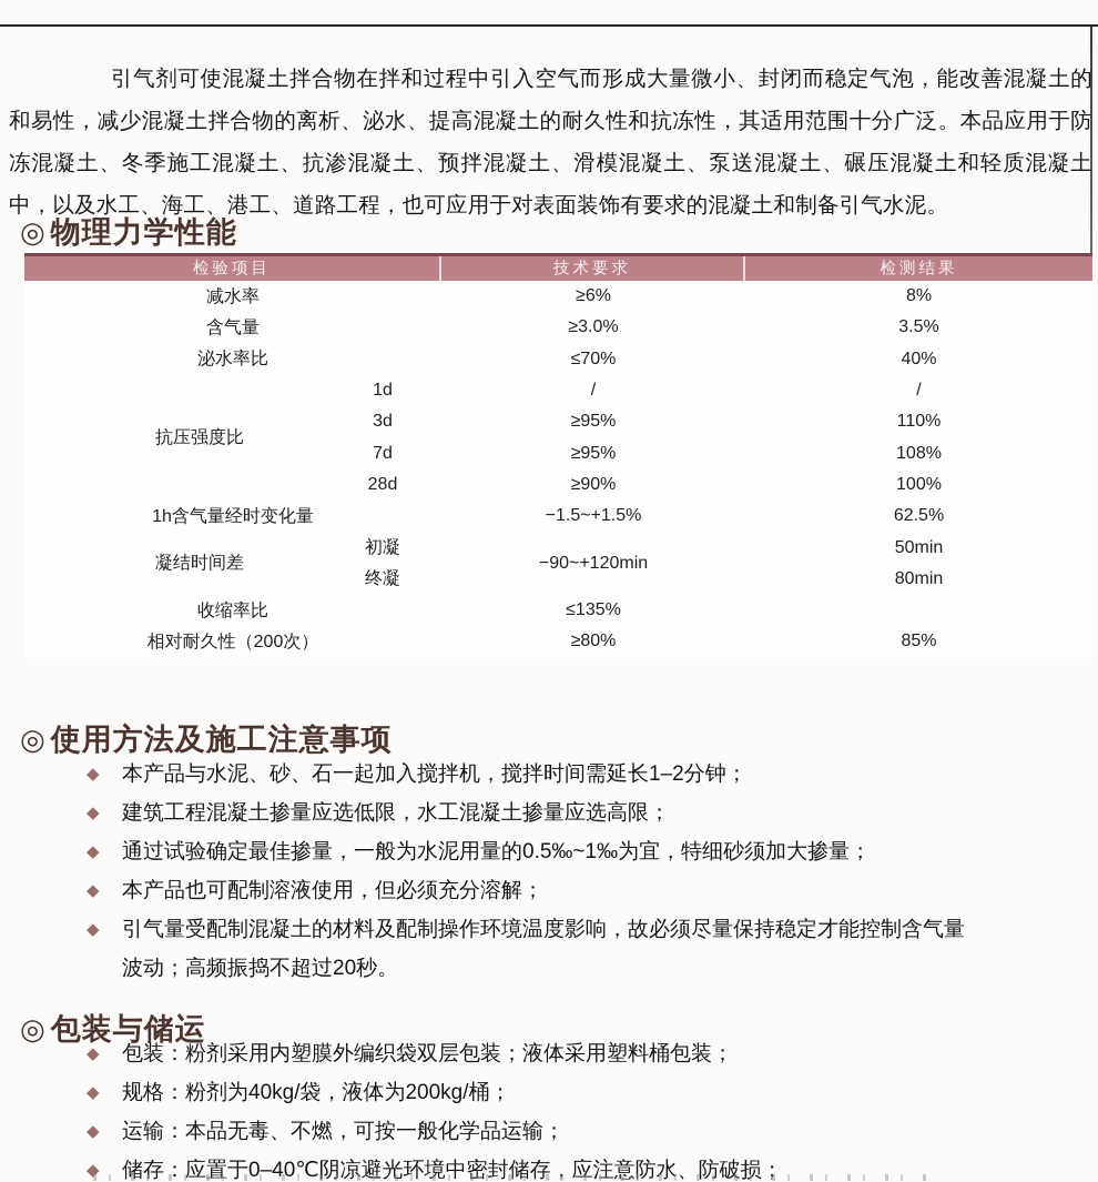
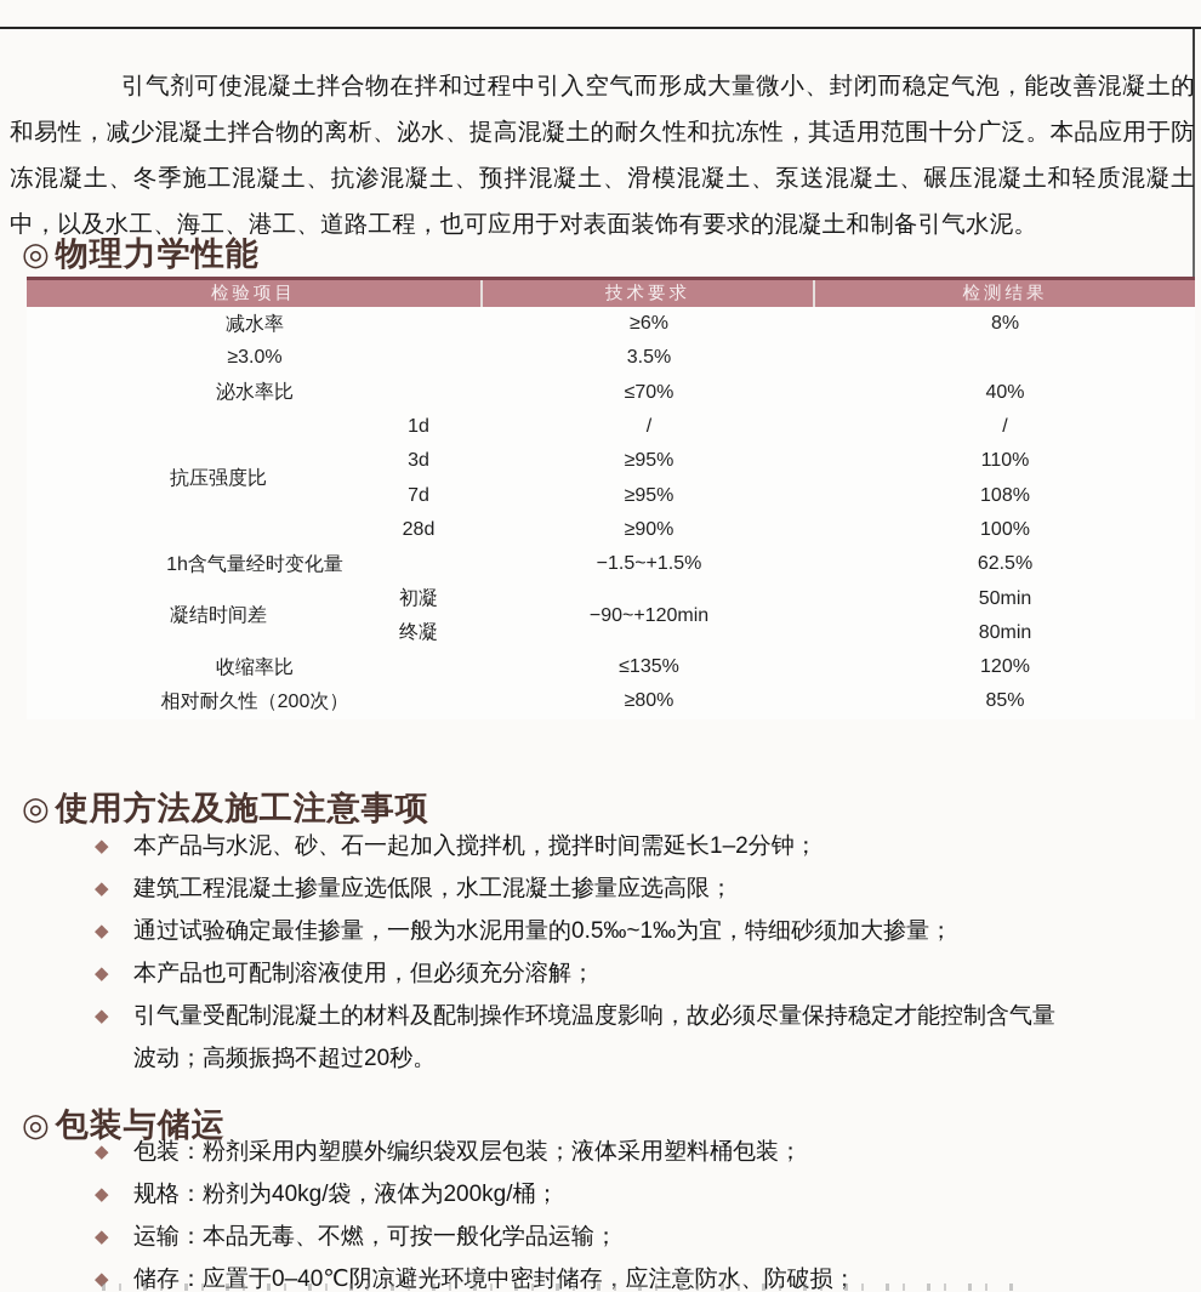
  引气剂可使混凝土拌合物在拌和过程中引入空气而形成大量微小、封闭而稳定气泡，能改善混凝土的和易性，减少混凝土拌合物的离析、泌水、提高混凝土的耐久性和抗冻性，其适用范围十分广泛。本品应用于防冻混凝土、冬季施工混凝土、抗渗混凝土、预拌混凝土、滑模混凝土、泵送混凝土、碾压混凝土和轻质混凝土中，以及水工、海工、港工、道路工程，也可应用于对表面装饰有要求的混凝土和制备引气水泥。
  ◎ 物理力学性能
  检验项目
  技术要求
  检测结果
  减水率
  ≥6%
  8%
- 含气量
  ≥3.0%
  3.5%
  泌水率比
  ≤70%
  40%
  抗压强度比
  1d
  3d
  7d
  28d
  /
  ≥95%
  ≥95%
  ≥90%
  /
  110%
  108%
  100%
  1h含气量经时变化量
  −1.5~+1.5%
  62.5%
  凝结时间差
  初凝
  终凝
  −90~+120min
  50min
  80min
  收缩率比
  ≤135%
+ 120%
  相对耐久性（200次）
  ≥80%
  85%
  ◎ 使用方法及施工注意事项
  ◆
  本产品与水泥、砂、石一起加入搅拌机，搅拌时间需延长1–2分钟；
  ◆
  建筑工程混凝土掺量应选低限，水工混凝土掺量应选高限；
  ◆
  通过试验确定最佳掺量，一般为水泥用量的0.5‰~1‰为宜，特细砂须加大掺量；
  ◆
  本产品也可配制溶液使用，但必须充分溶解；
  ◆
  引气量受配制混凝土的材料及配制操作环境温度影响，故必须尽量保持稳定才能控制含气量波动；高频振捣不超过20秒。
  ◎ 包装与储运
  ◆
  包装：粉剂采用内塑膜外编织袋双层包装；液体采用塑料桶包装；
  ◆
  规格：粉剂为40kg/袋，液体为200kg/桶；
  ◆
  运输：本品无毒、不燃，可按一般化学品运输；
  ◆
  储存：应置于0–40℃阴凉避光环境中密封储存，应注意防水、防破损；
